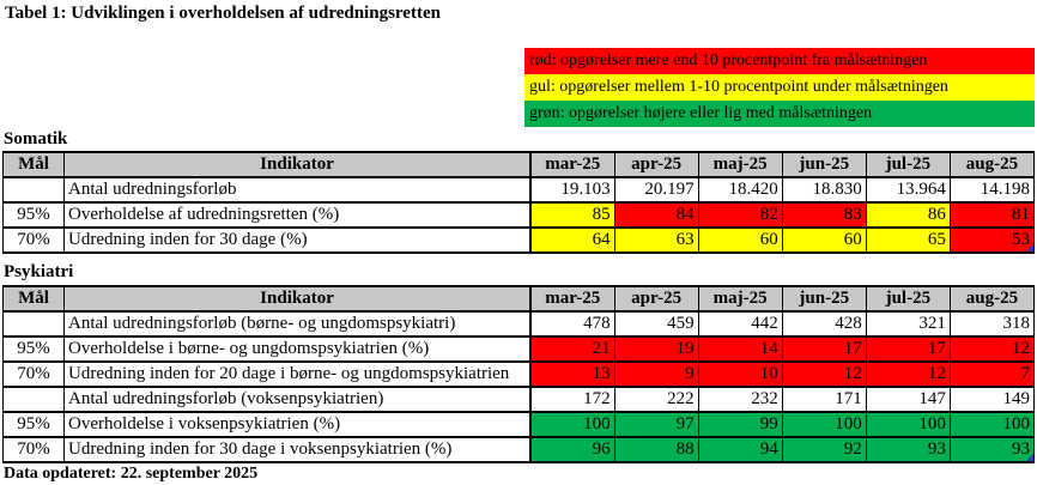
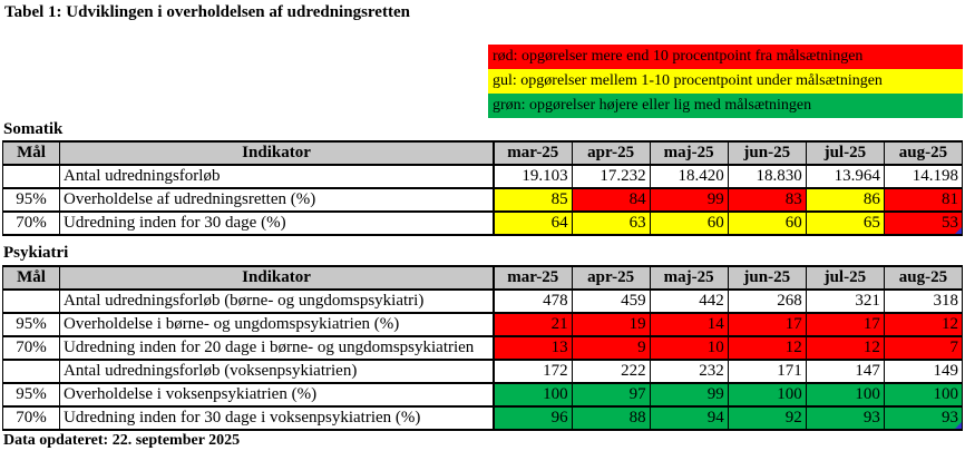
  Tabel 1: Udviklingen i overholdelsen af udredningsretten
  rød: opgørelser mere end 10 procentpoint fra målsætningen
  gul: opgørelser mellem 1-10 procentpoint under målsætningen
  grøn: opgørelser højere eller lig med målsætningen
  Somatik
  Mål	Indikator	mar-25	apr-25	maj-25	jun-25	jul-25	aug-25
- 	Antal udredningsforløb	19.103	20.197	18.420	18.830	13.964	14.198
+ 	Antal udredningsforløb	19.103	17.232	18.420	18.830	13.964	14.198
- 95%	Overholdelse af udredningsretten (%)	85	84	82	83	86	81
+ 95%	Overholdelse af udredningsretten (%)	85	84	99	83	86	81
  70%	Udredning inden for 30 dage (%)	64	63	60	60	65	53
  Psykiatri
  Mål	Indikator	mar-25	apr-25	maj-25	jun-25	jul-25	aug-25
- 	Antal udredningsforløb (børne- og ungdomspsykiatri)	478	459	442	428	321	318
+ 	Antal udredningsforløb (børne- og ungdomspsykiatri)	478	459	442	268	321	318
  95%	Overholdelse i børne- og ungdomspsykiatrien (%)	21	19	14	17	17	12
  70%	Udredning inden for 20 dage i børne- og ungdomspsykiatrien	13	9	10	12	12	7
  	Antal udredningsforløb (voksenpsykiatrien)	172	222	232	171	147	149
  95%	Overholdelse i voksenpsykiatrien (%)	100	97	99	100	100	100
  70%	Udredning inden for 30 dage i voksenpsykiatrien (%)	96	88	94	92	93	93
  Data opdateret: 22. september 2025
